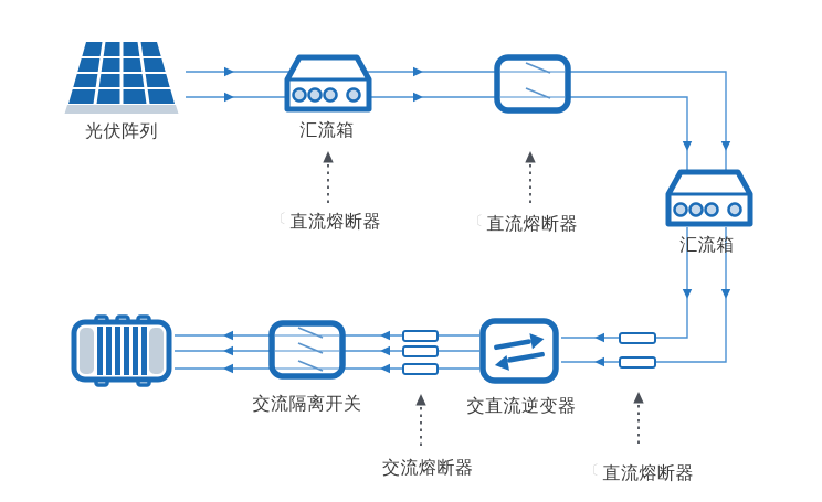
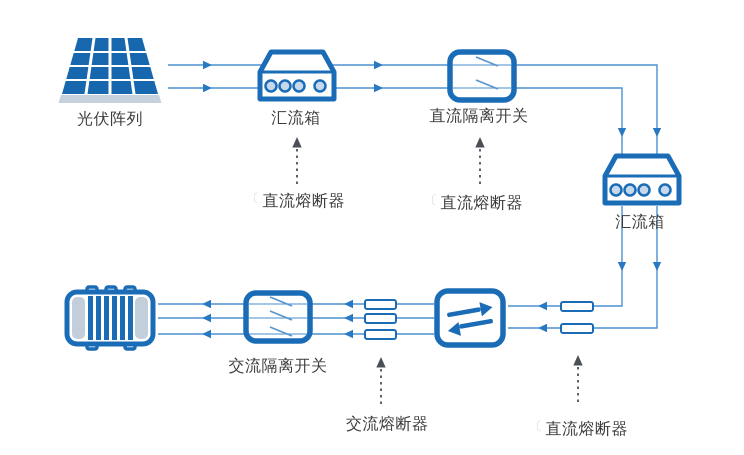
  光伏阵列
  汇流箱
+ 直流隔离开关
  汇流箱
  交流隔离开关
- 交直流逆变器
  〔 直流熔断器
  〔 直流熔断器
  交流熔断器
  〔 直流熔断器
